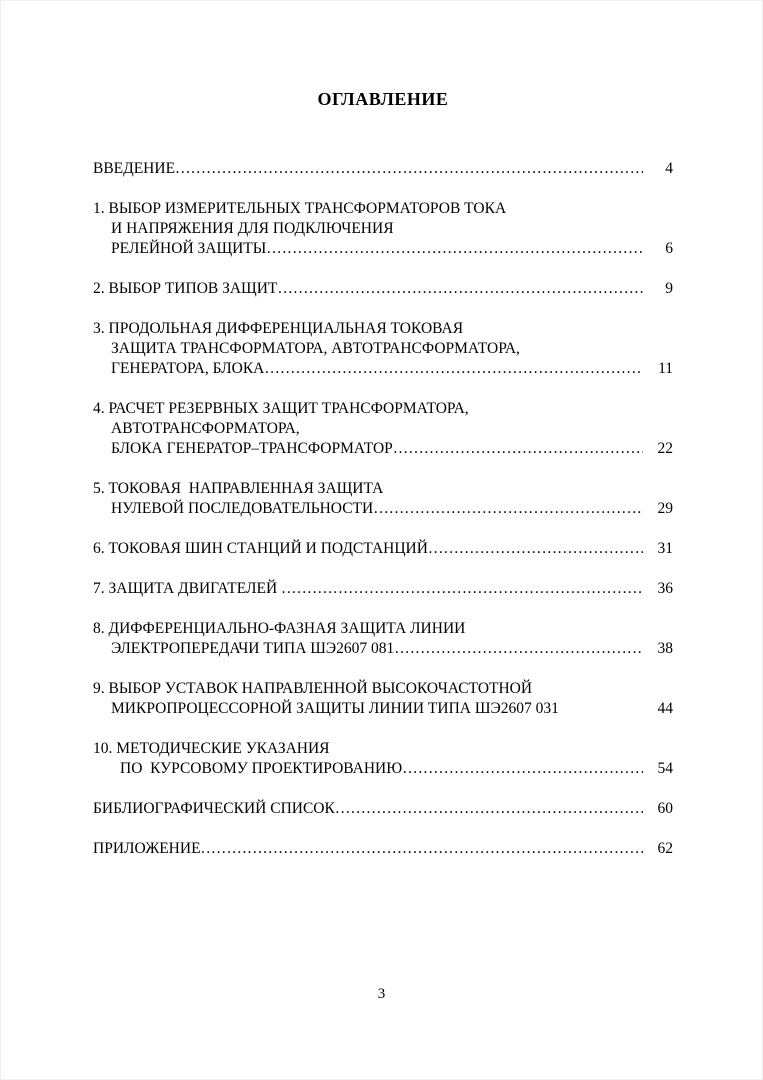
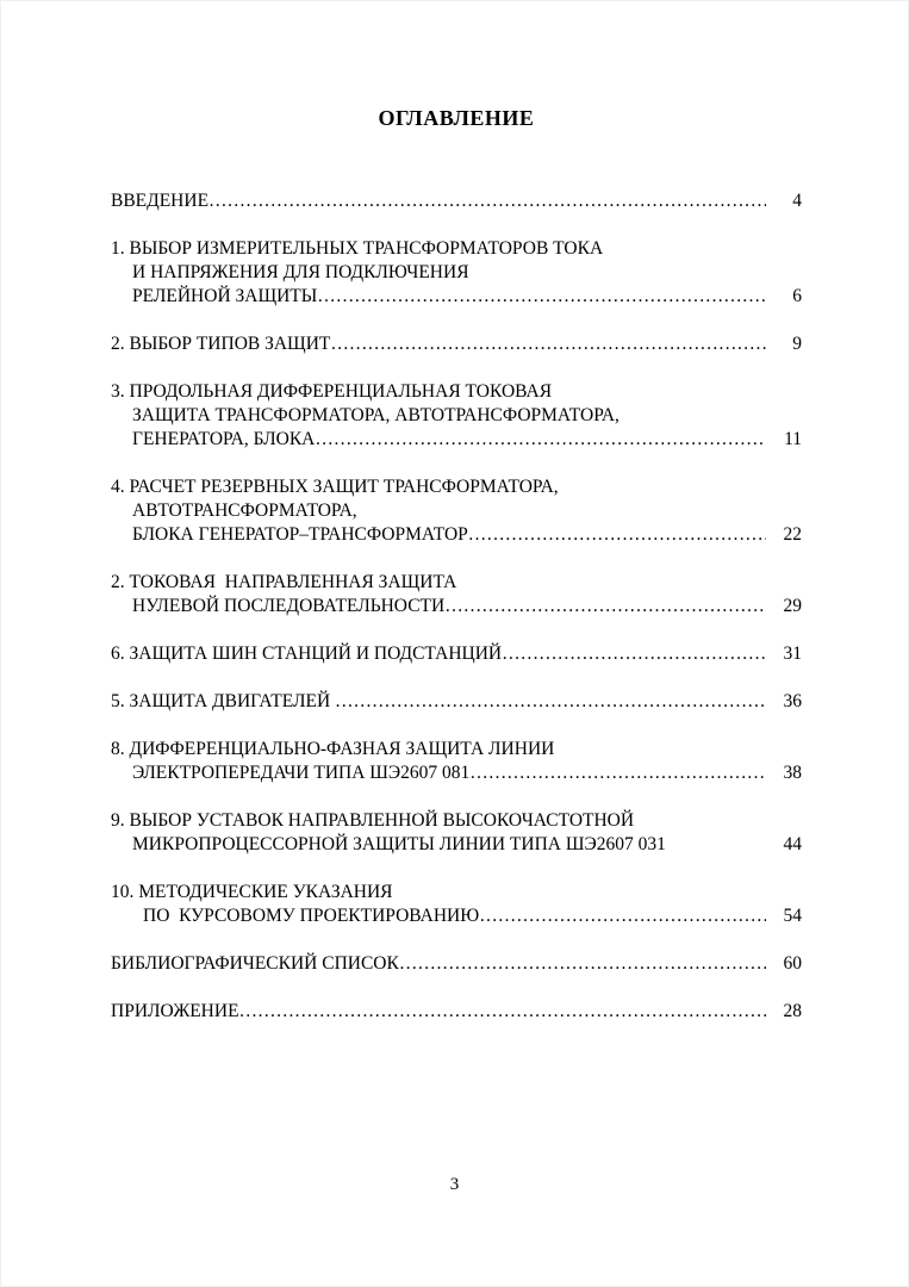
  ОГЛАВЛЕНИЕ
  ВВЕДЕНИЕ
  4
  1. ВЫБОР ИЗМЕРИТЕЛЬНЫХ ТРАНСФОРМАТОРОВ ТОКА
  И НАПРЯЖЕНИЯ ДЛЯ ПОДКЛЮЧЕНИЯ
  РЕЛЕЙНОЙ ЗАЩИТЫ
  6
  2. ВЫБОР ТИПОВ ЗАЩИТ
  9
  3. ПРОДОЛЬНАЯ ДИФФЕРЕНЦИАЛЬНАЯ ТОКОВАЯ
  ЗАЩИТА ТРАНСФОРМАТОРА, АВТОТРАНСФОРМАТОРА,
  ГЕНЕРАТОРА, БЛОКА
  11
  4. РАСЧЕТ РЕЗЕРВНЫХ ЗАЩИТ ТРАНСФОРМАТОРА,
  АВТОТРАНСФОРМАТОРА,
  БЛОКА ГЕНЕРАТОР–ТРАНСФОРМАТОР
  22
- 5. ТОКОВАЯ НАПРАВЛЕННАЯ ЗАЩИТА
+ 2. ТОКОВАЯ НАПРАВЛЕННАЯ ЗАЩИТА
  НУЛЕВОЙ ПОСЛЕДОВАТЕЛЬНОСТИ
  29
- 6. ТОКОВАЯ ШИН СТАНЦИЙ И ПОДСТАНЦИЙ
+ 6. ЗАЩИТА ШИН СТАНЦИЙ И ПОДСТАНЦИЙ
  31
- 7. ЗАЩИТА ДВИГАТЕЛЕЙ
+ 5. ЗАЩИТА ДВИГАТЕЛЕЙ
  36
  8. ДИФФЕРЕНЦИАЛЬНО-ФАЗНАЯ ЗАЩИТА ЛИНИИ
  ЭЛЕКТРОПЕРЕДАЧИ ТИПА ШЭ2607 081
  38
  9. ВЫБОР УСТАВОК НАПРАВЛЕННОЙ ВЫСОКОЧАСТОТНОЙ
  МИКРОПРОЦЕССОРНОЙ ЗАЩИТЫ ЛИНИИ ТИПА ШЭ2607 031
  44
  10. МЕТОДИЧЕСКИЕ УКАЗАНИЯ
  ПО КУРСОВОМУ ПРОЕКТИРОВАНИЮ
  54
  БИБЛИОГРАФИЧЕСКИЙ СПИСОК
  60
  ПРИЛОЖЕНИЕ
- 62
+ 28
  3
